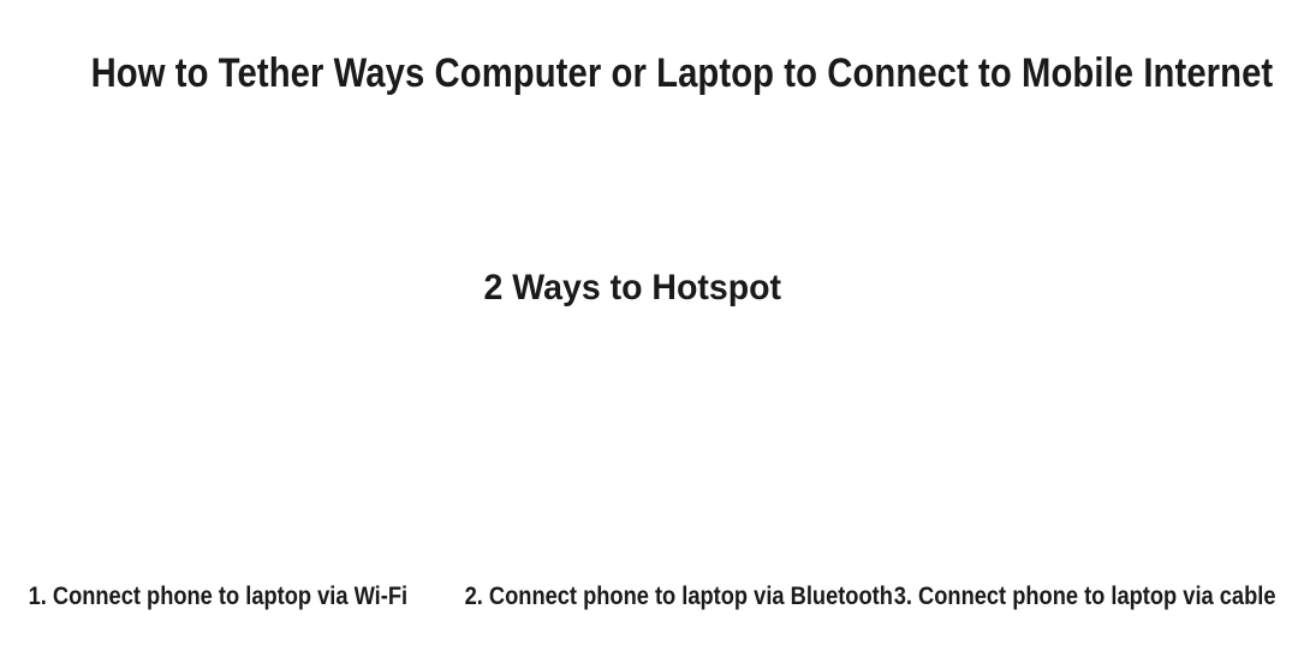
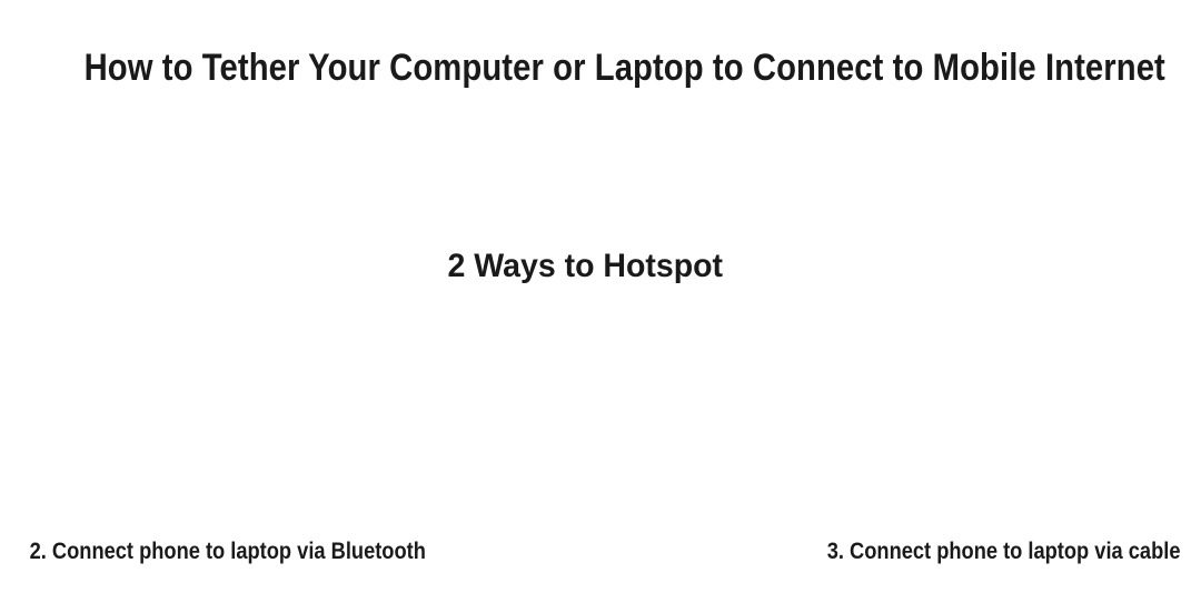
- How to Tether Ways Computer or Laptop to Connect to Mobile Internet
+ How to Tether Your Computer or Laptop to Connect to Mobile Internet
  2 Ways to Hotspot
- 1. Connect phone to laptop via Wi-Fi
  2. Connect phone to laptop via Bluetooth
  3. Connect phone to laptop via cable
